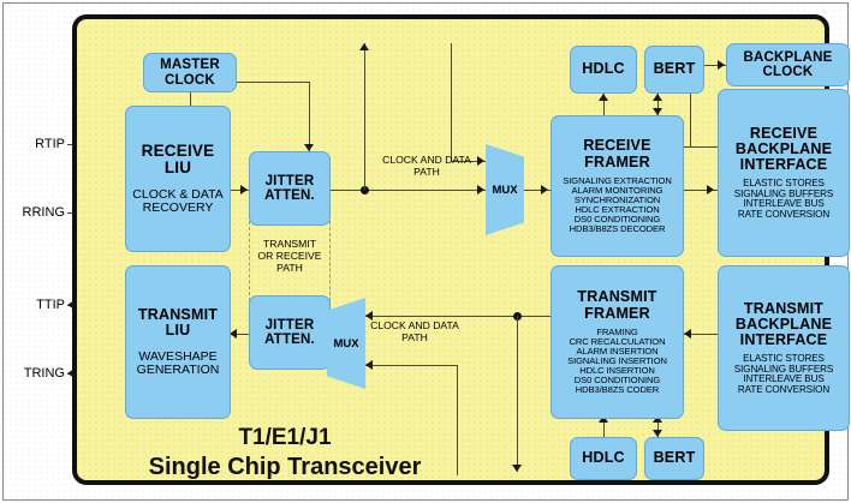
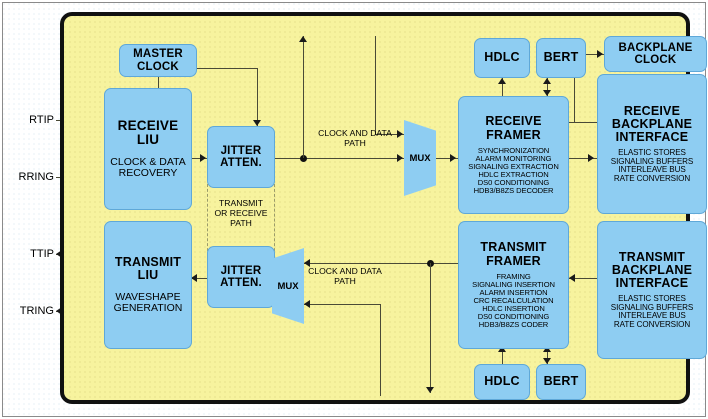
  RTIP
  RRING
  TTIP
  TRING
  TRANSMIT
  OR RECEIVE
  PATH
  CLOCK AND DATA
  PATH
  CLOCK AND DATA
  PATH
  MASTER
  CLOCK
  RECEIVE
  LIU
  CLOCK & DATA
  RECOVERY
  TRANSMIT
  LIU
  WAVESHAPE
  GENERATION
  JITTER
  ATTEN.
  JITTER
  ATTEN.
  MUX
  MUX
  RECEIVE
  FRAMER
- SIGNALING EXTRACTION
+ SYNCHRONIZATION
  ALARM MONITORING
- SYNCHRONIZATION
+ SIGNALING EXTRACTION
  HDLC EXTRACTION
  DS0 CONDITIONING
  HDB3/B8ZS DECODER
  TRANSMIT
  FRAMER
  FRAMING
- CRC RECALCULATION
+ SIGNALING INSERTION
  ALARM INSERTION
- SIGNALING INSERTION
+ CRC RECALCULATION
  HDLC INSERTION
  DS0 CONDITIONING
  HDB3/B8ZS CODER
  RECEIVE
  BACKPLANE
  INTERFACE
  ELASTIC STORES
  SIGNALING BUFFERS
  INTERLEAVE BUS
  RATE CONVERSION
  TRANSMIT
  BACKPLANE
  INTERFACE
  ELASTIC STORES
  SIGNALING BUFFERS
  INTERLEAVE BUS
  RATE CONVERSION
  BACKPLANE
  CLOCK
  HDLC
  BERT
  HDLC
  BERT
- T1/E1/J1
- Single Chip Transceiver
